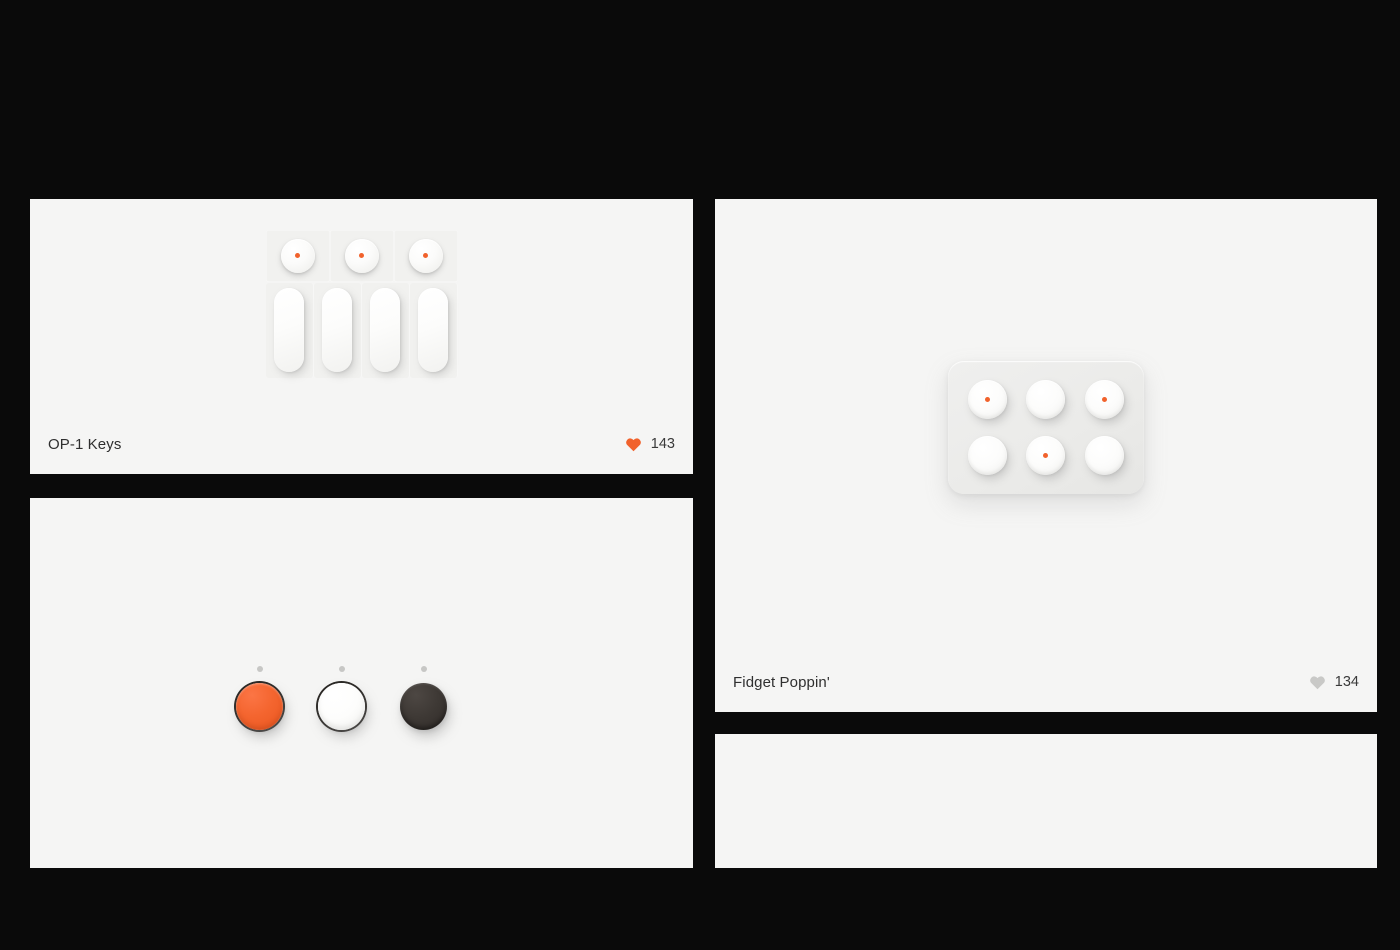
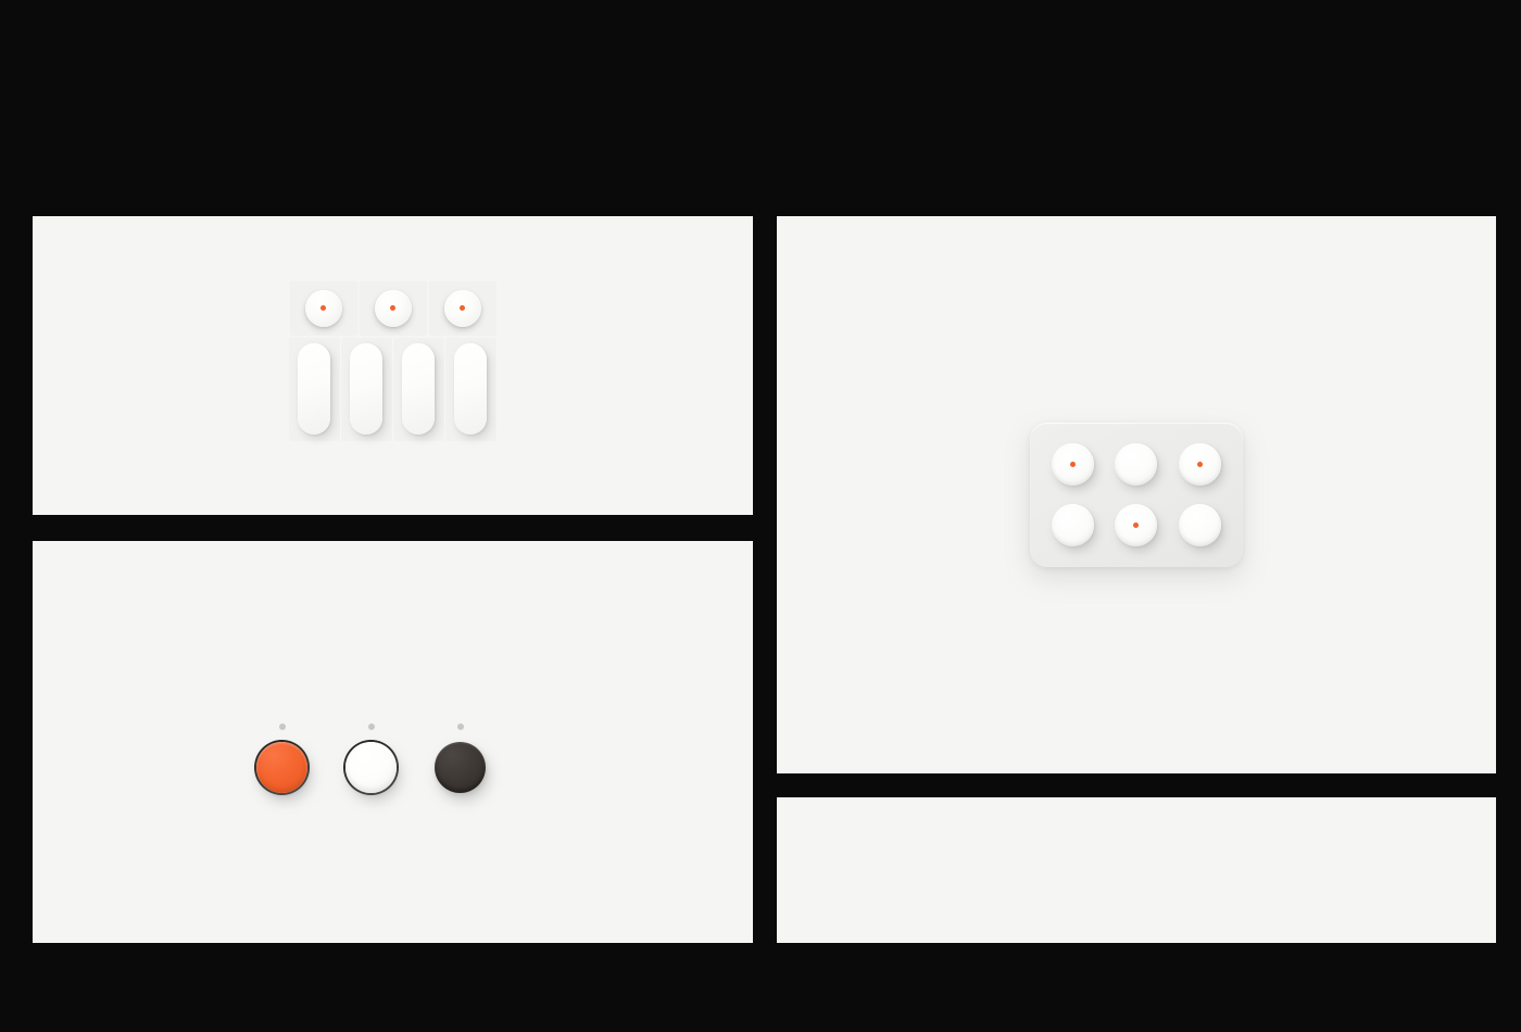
- OP-1 Keys
- 143
- Fidget Poppin'
- 134
